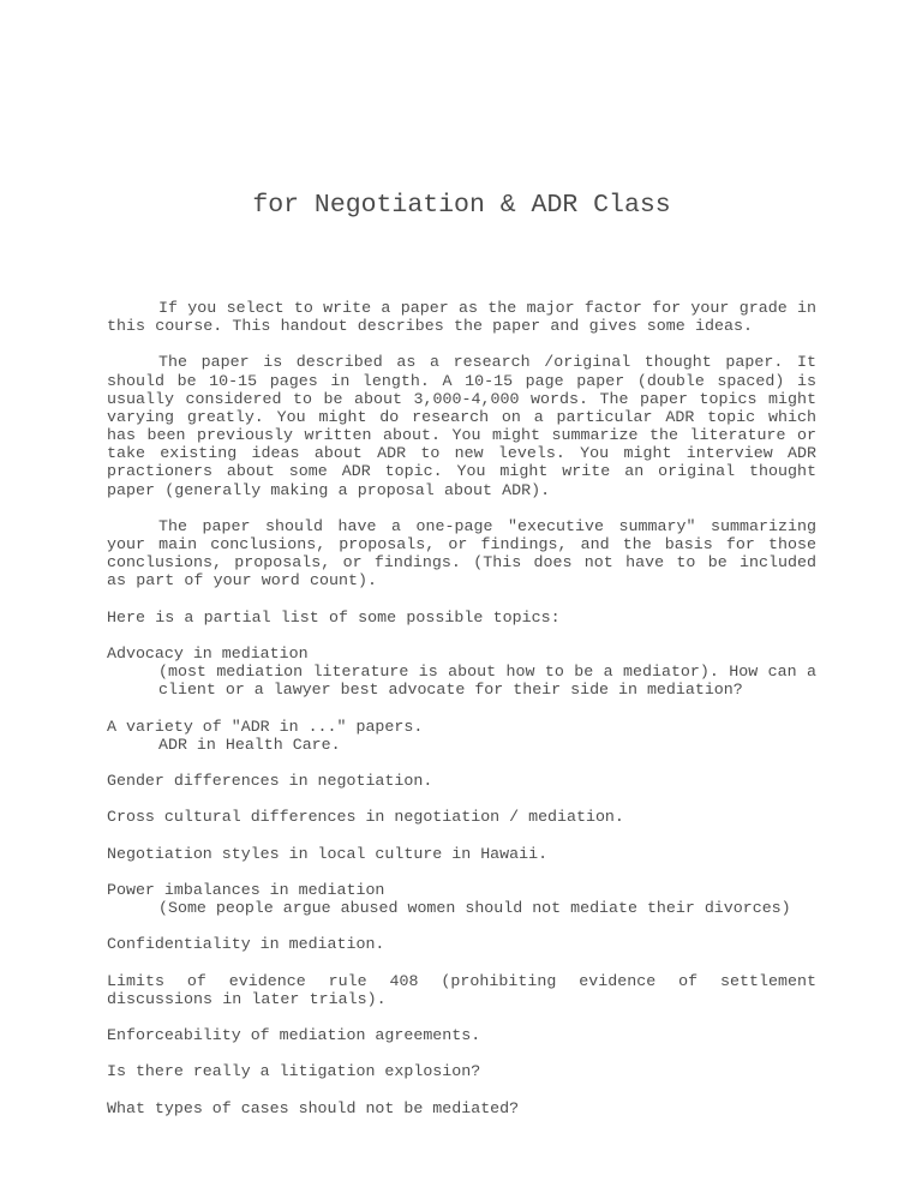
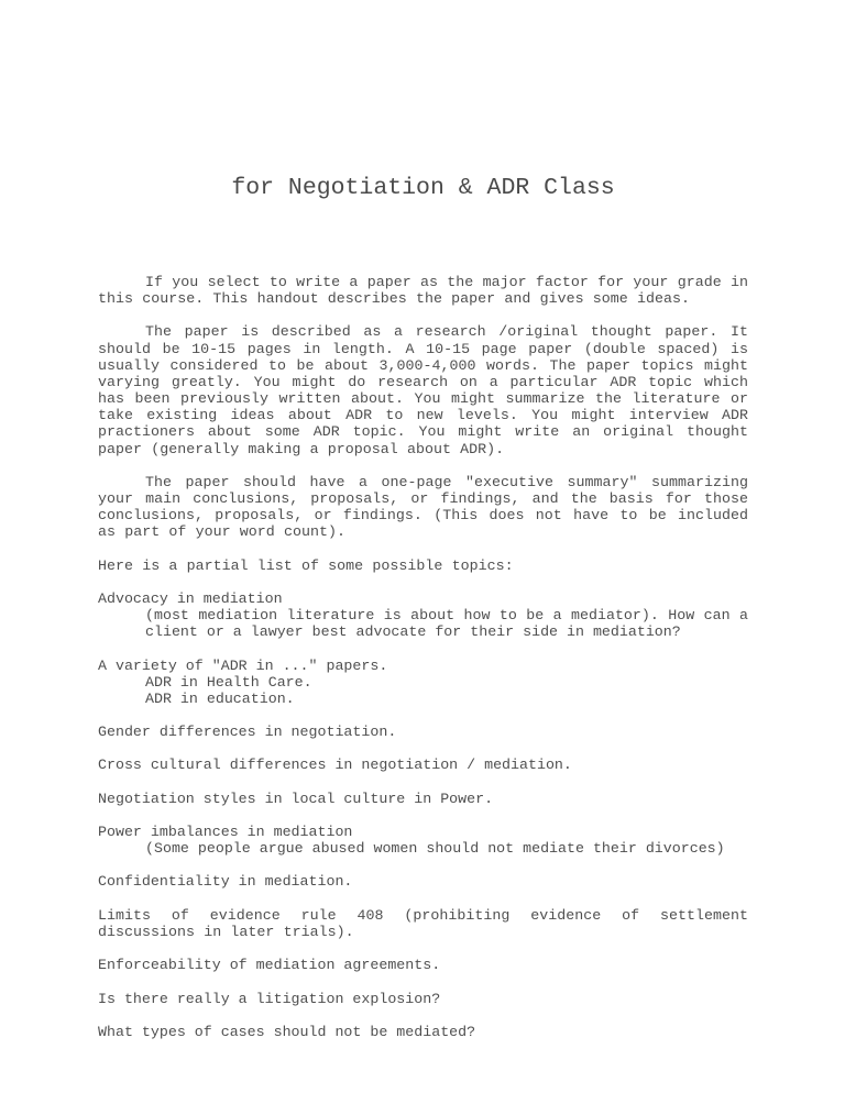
  for Negotiation & ADR Class
  If you select to write a paper as the major factor for your grade in this course. This handout describes the paper and gives some ideas.
  The paper is described as a research /original thought paper. It should be 10-15 pages in length. A 10-15 page paper (double spaced) is usually considered to be about 3,000-4,000 words. The paper topics might varying greatly. You might do research on a particular ADR topic which has been previously written about. You might summarize the literature or take existing ideas about ADR to new levels. You might interview ADR practioners about some ADR topic. You might write an original thought paper (generally making a proposal about ADR).
  The paper should have a one-page "executive summary" summarizing your main conclusions, proposals, or findings, and the basis for those conclusions, proposals, or findings. (This does not have to be included as part of your word count).
  Here is a partial list of some possible topics:
  Advocacy in mediation
  (most mediation literature is about how to be a mediator). How can a client or a lawyer best advocate for their side in mediation?
  A variety of "ADR in ..." papers.
  ADR in Health Care.
+ ADR in education.
  Gender differences in negotiation.
  Cross cultural differences in negotiation / mediation.
- Negotiation styles in local culture in Hawaii.
+ Negotiation styles in local culture in Power.
  Power imbalances in mediation
  (Some people argue abused women should not mediate their divorces)
  Confidentiality in mediation.
  Limits of evidence rule 408 (prohibiting evidence of settlement discussions in later trials).
  Enforceability of mediation agreements.
  Is there really a litigation explosion?
  What types of cases should not be mediated?
